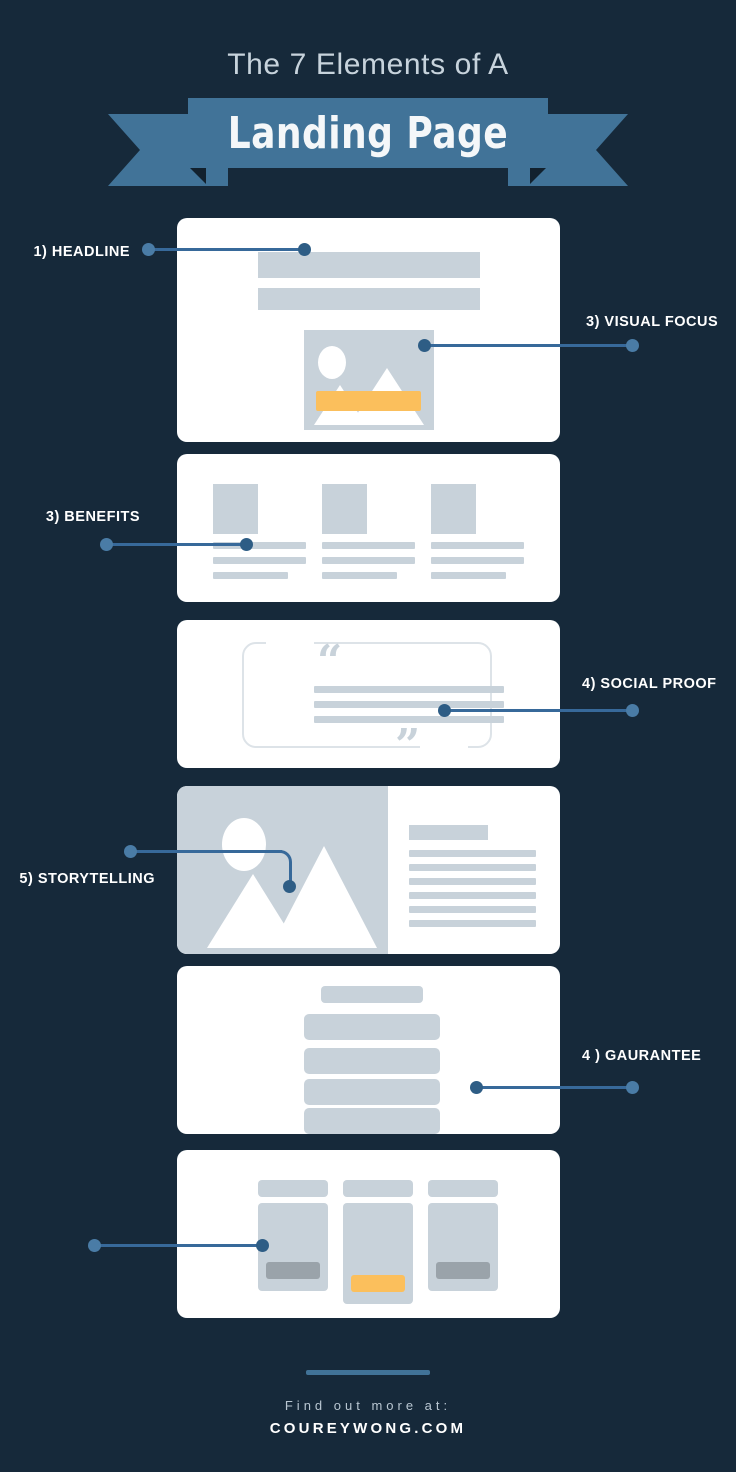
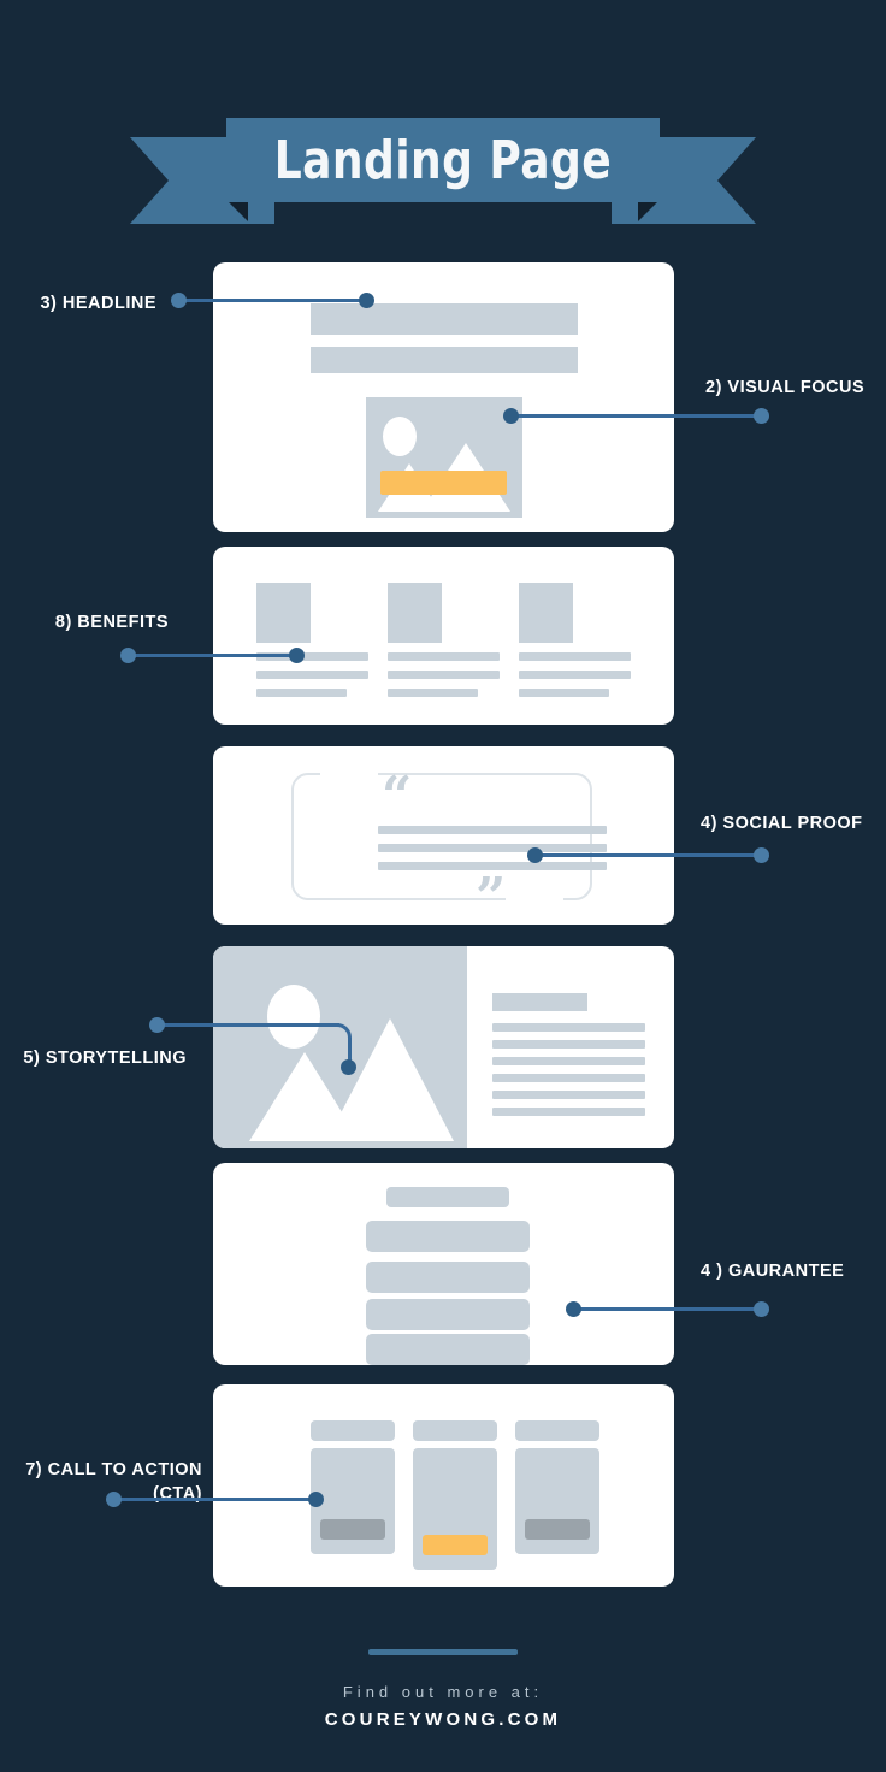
- The 7 Elements of A
  Landing Page
  “
  ”
- 1) HEADLINE
+ 3) HEADLINE
- 3) VISUAL FOCUS
+ 2) VISUAL FOCUS
- 3) BENEFITS
+ 8) BENEFITS
  4) SOCIAL PROOF
  5) STORYTELLING
  4 ) GAURANTEE
+ 7) CALL TO ACTION
+ (CTA)
  Find out more at:
  COUREYWONG.COM
